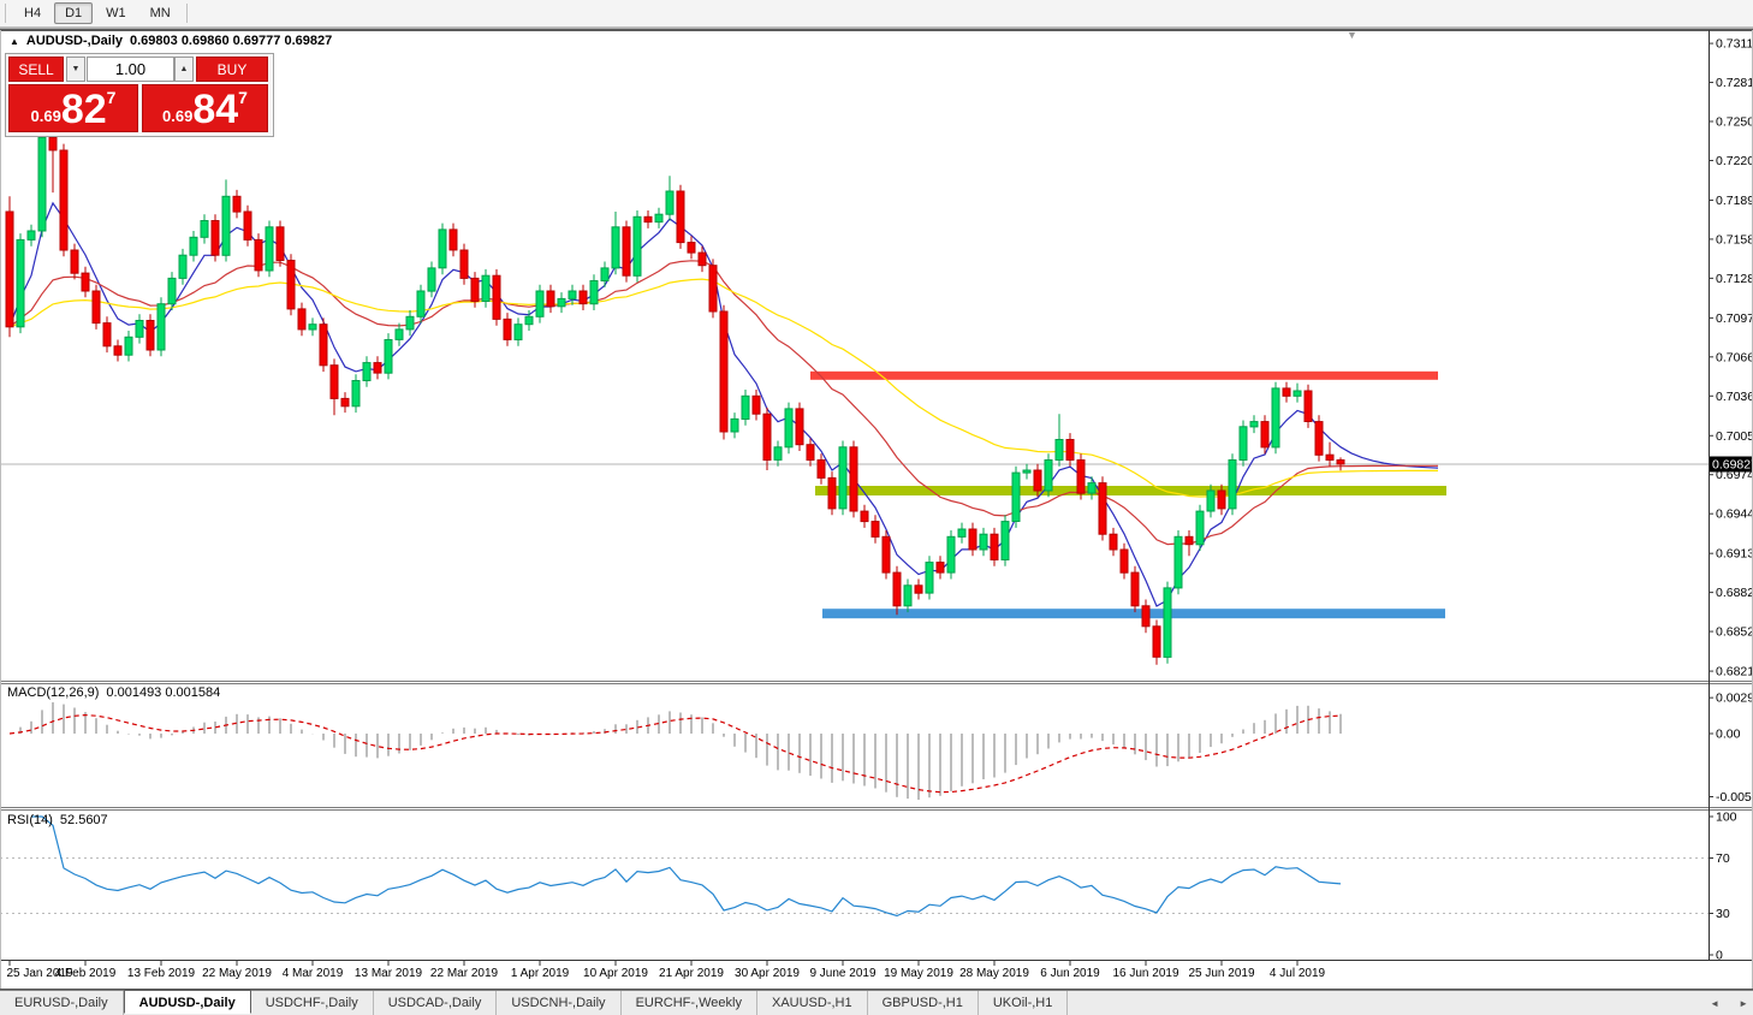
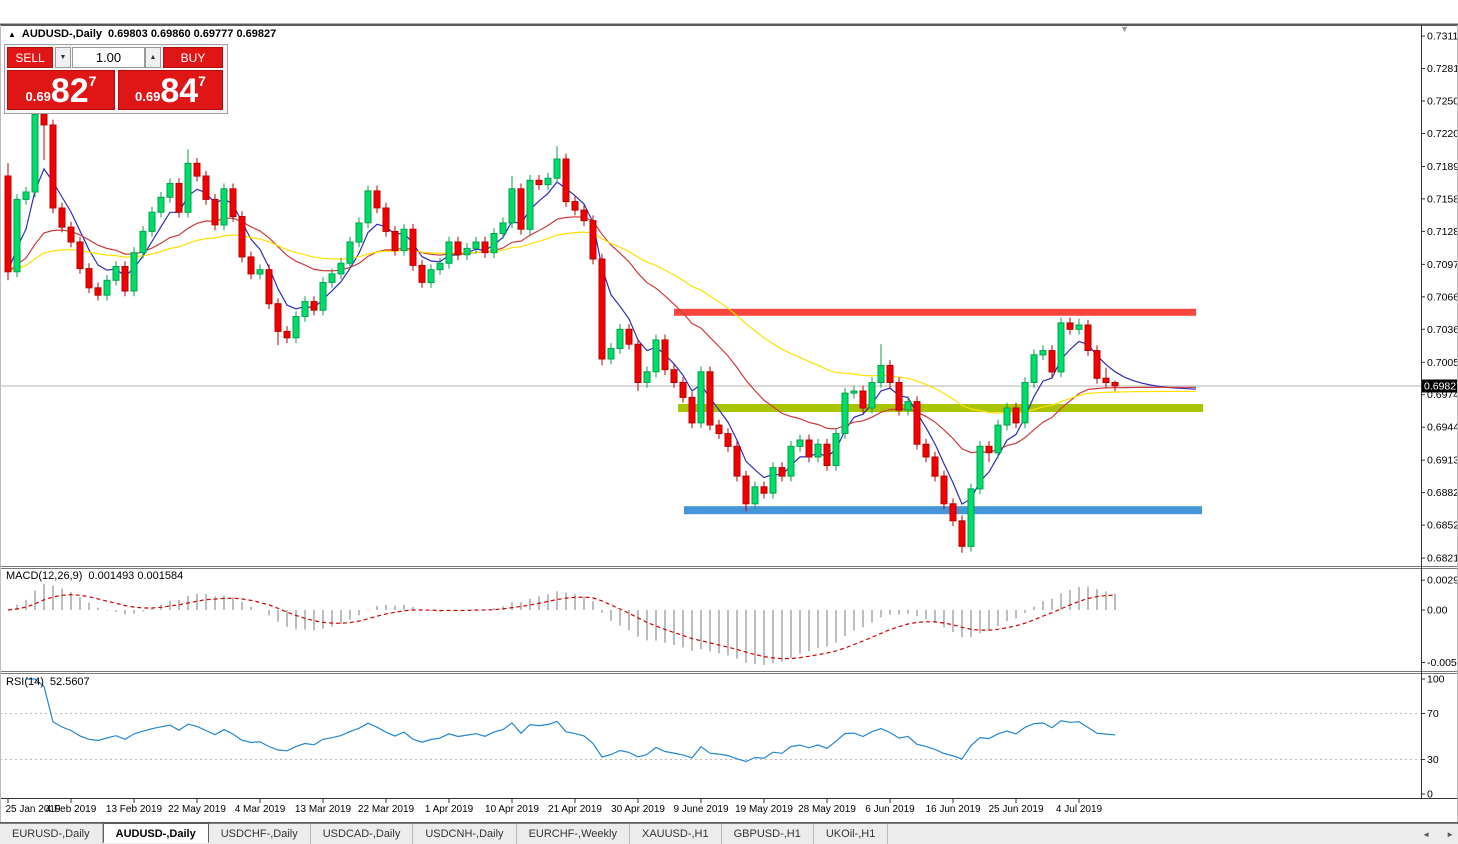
- H4
- D1
- W1
- MN
  0.7311
  0.7281
  0.7250
  0.7220
  0.7189
  0.7158
  0.7128
  0.7097
  0.7066
  0.7036
  0.7005
  0.6974
  0.6944
  0.6913
  0.6882
  0.6852
  0.6821
  0.6982
  0.0029
  0.00
  100
  70
  30
  0
  25 Jan 2019
  4 Feb 2019
  13 Feb 2019
  22 May 2019
  4 Mar 2019
  13 Mar 2019
  22 Mar 2019
  1 Apr 2019
  10 Apr 2019
  21 Apr 2019
  30 Apr 2019
  9 June 2019
  19 May 2019
  28 May 2019
  6 Jun 2019
  16 Jun 2019
  25 Jun 2019
  4 Jul 2019
  ▲
  AUDUSD-,Daily
  0.69803 0.69860 0.69777 0.69827
  ▼
  SELL
  1.00
  BUY
  0.69
  82
  7
  0.69
  84
  7
  MACD(12,26,9)
  0.001493 0.001584
  RSI(14)
  52.5607
  EURUSD-,Daily
  AUDUSD-,Daily
  USDCHF-,Daily
  USDCAD-,Daily
  USDCNH-,Daily
  EURCHF-,Weekly
  XAUUSD-,H1
  GBPUSD-,H1
  UKOil-,H1
  ◄
  ►
